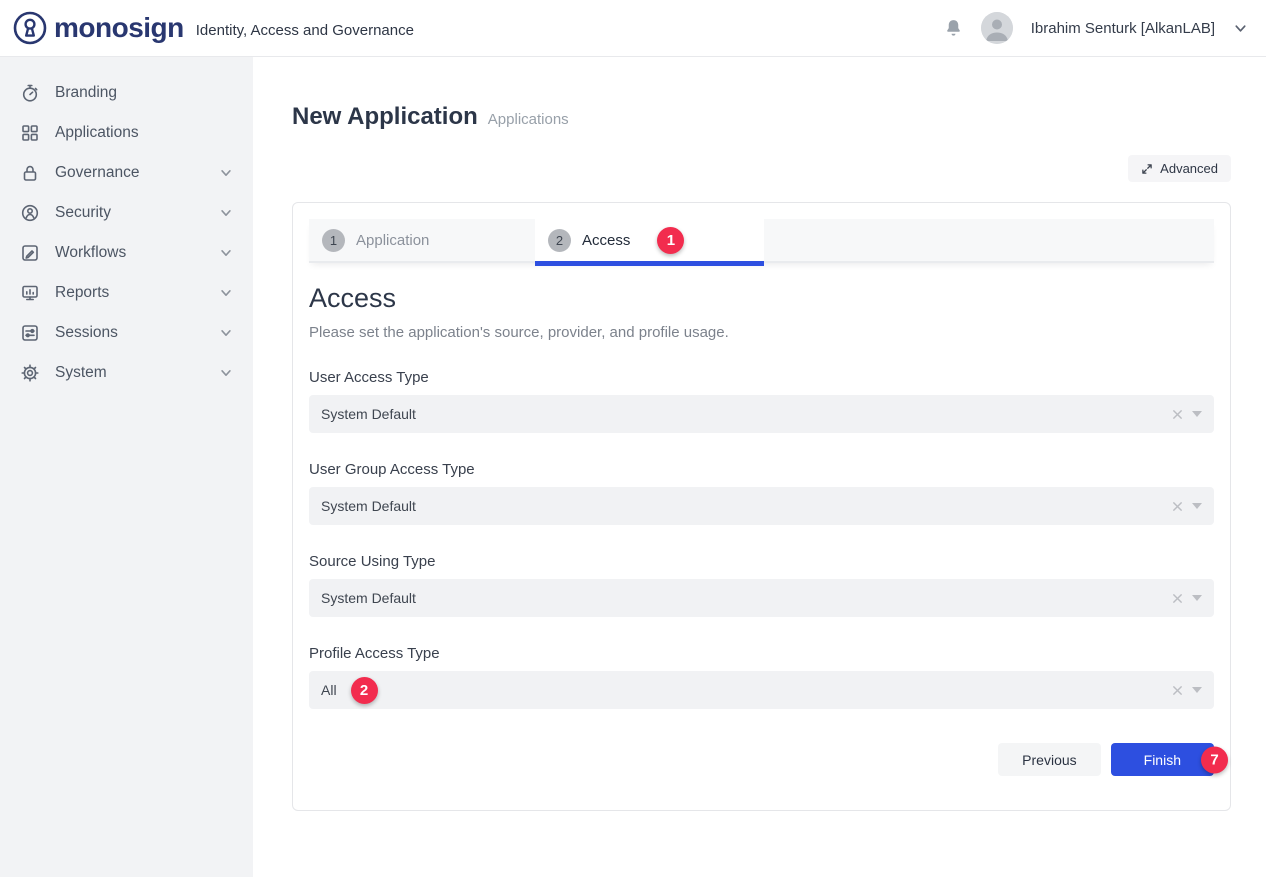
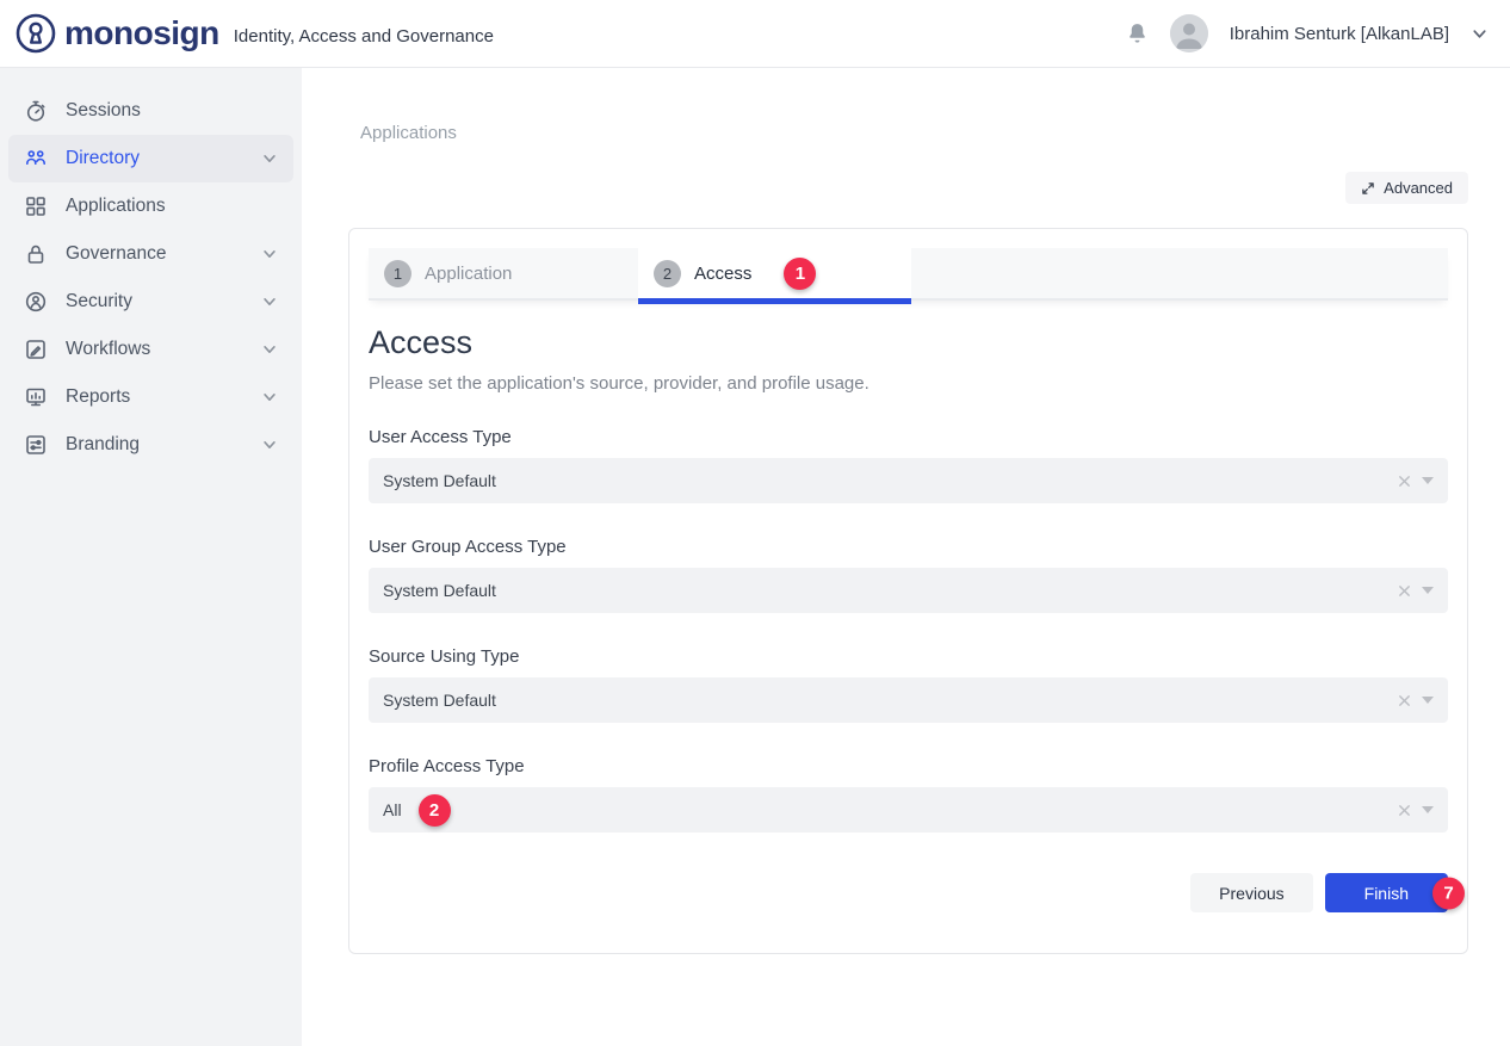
  monosign
  Identity, Access and Governance
  Ibrahim Senturk [AlkanLAB]
- Branding
+ Sessions
+ Directory
  Applications
  Governance
  Security
  Workflows
  Reports
- Sessions
+ Branding
- System
- New Application
  Applications
  Advanced
  1
  Application
  2
  Access
  1
  Access
  Please set the application's source, provider, and profile usage.
  User Access Type
  System Default
  User Group Access Type
  System Default
  Source Using Type
  System Default
  Profile Access Type
  All
  2
  Previous
  Finish
  7
